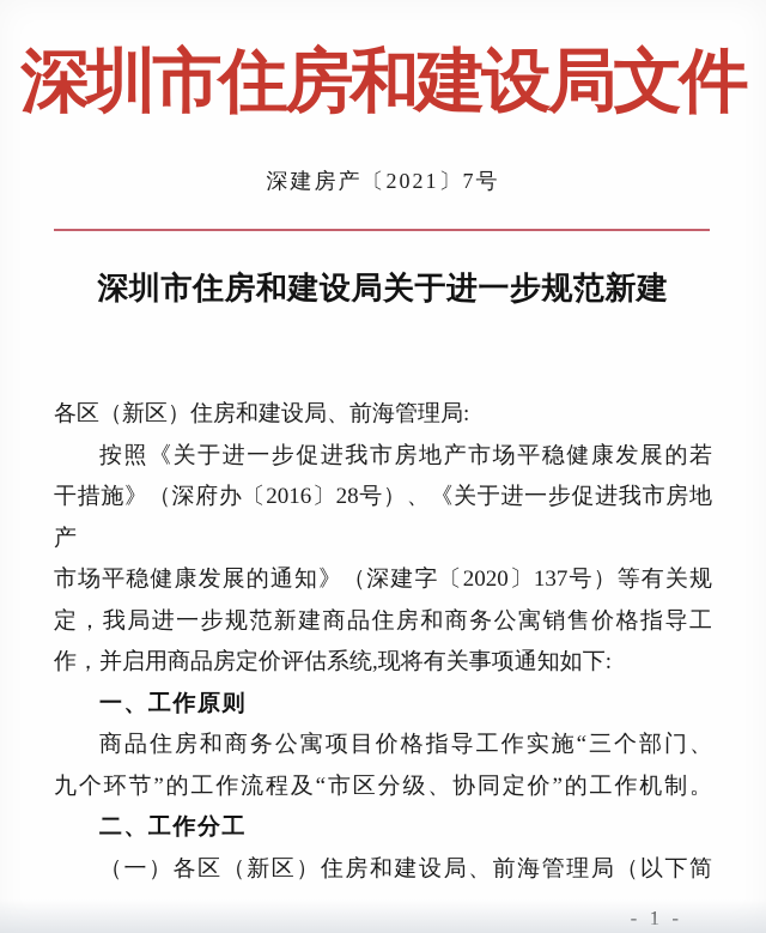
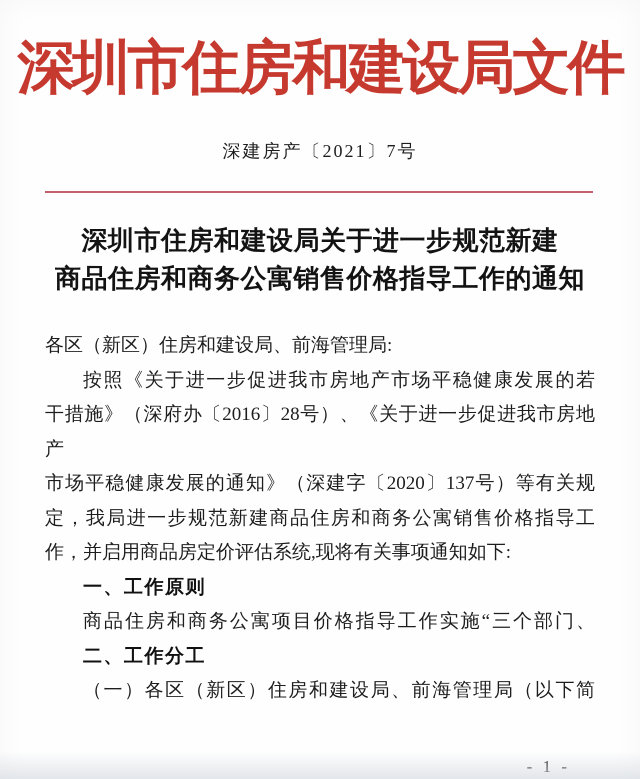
  深圳市住房和建设局文件
  深建房产〔2021〕7号
  深圳市住房和建设局关于进一步规范新建
+ 商品住房和商务公寓销售价格指导工作的通知
  各区（新区）住房和建设局、前海管理局:
  按照《关于进一步促进我市房地产市场平稳健康发展的若
  干措施》（深府办〔2016〕28号）、《关于进一步促进我市房地产
  市场平稳健康发展的通知》（深建字〔2020〕137号）等有关规
  定，我局进一步规范新建商品住房和商务公寓销售价格指导工
  作，并启用商品房定价评估系统,现将有关事项通知如下:
  一、工作原则
  商品住房和商务公寓项目价格指导工作实施“三个部门、
- 九个环节”的工作流程及“市区分级、协同定价”的工作机制。
  二、工作分工
  （一）各区（新区）住房和建设局、前海管理局（以下简
